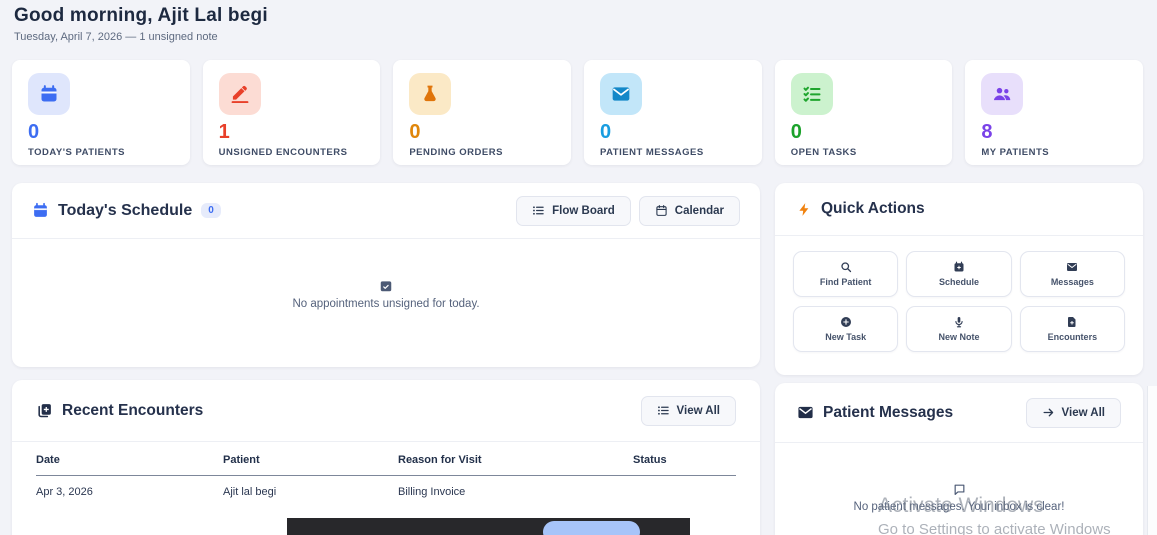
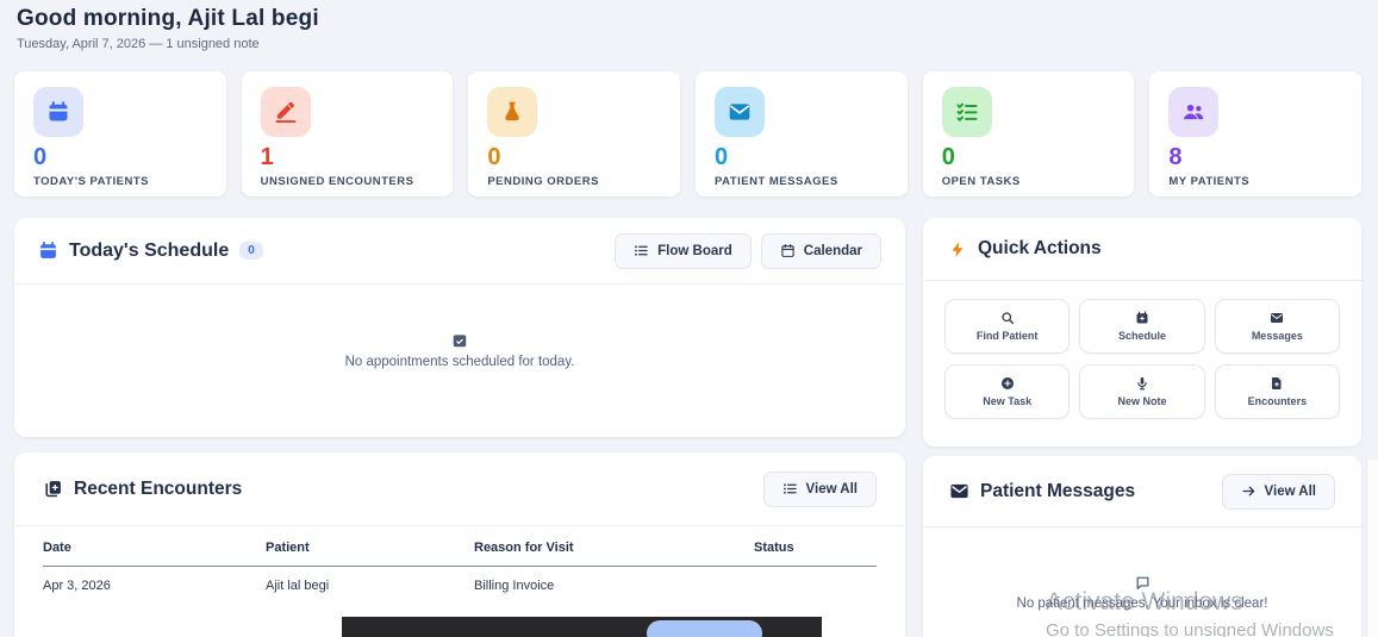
  Good morning, Ajit Lal begi
  Tuesday, April 7, 2026 — 1 unsigned note
  0
  TODAY'S PATIENTS
  1
  UNSIGNED ENCOUNTERS
  0
  PENDING ORDERS
  0
  PATIENT MESSAGES
  0
  OPEN TASKS
  8
  MY PATIENTS
  Today's Schedule
  0
  Flow Board
  Calendar
- No appointments unsigned for today.
+ No appointments scheduled for today.
  Quick Actions
  Find Patient
  Schedule
  Messages
  New Task
  New Note
  Encounters
  Recent Encounters
  View All
  Date
  Patient
  Reason for Visit
  Status
  Apr 3, 2026
  Ajit lal begi
  Billing Invoice
  Patient Messages
  View All
  No patient messages. Your inbox is clear!
  Activate Windows
- Go to Settings to activate Windows
+ Go to Settings to unsigned Windows
